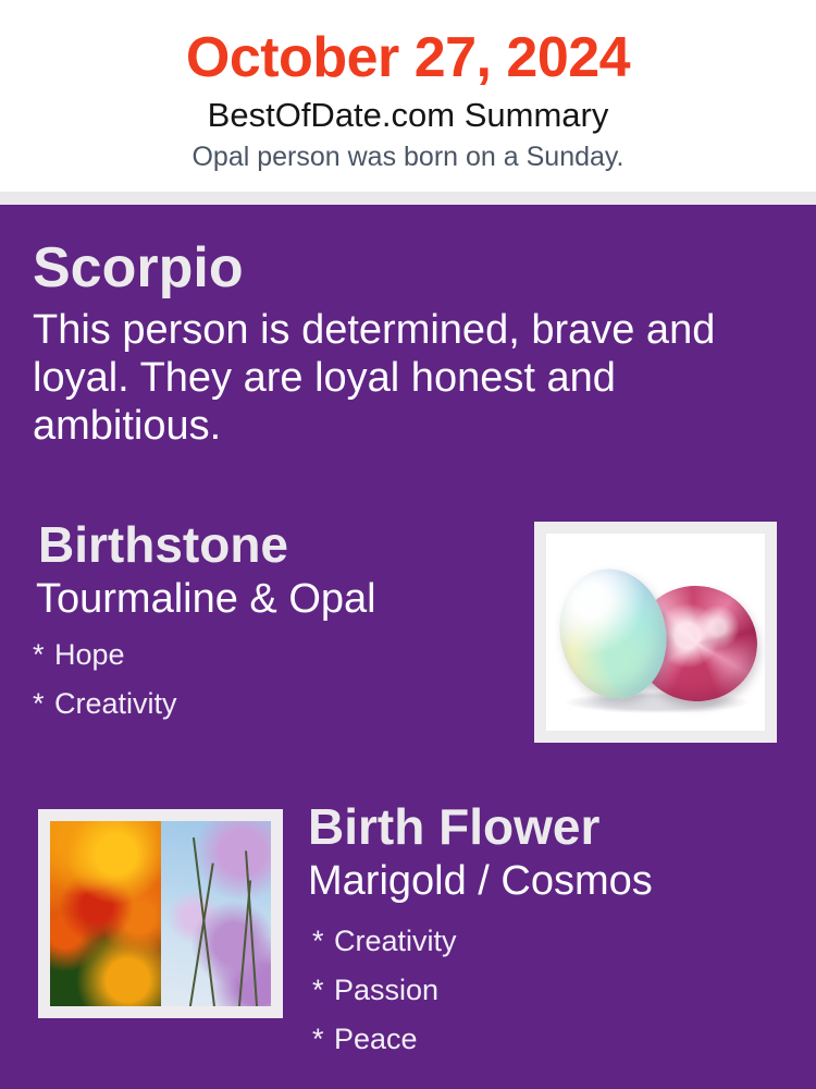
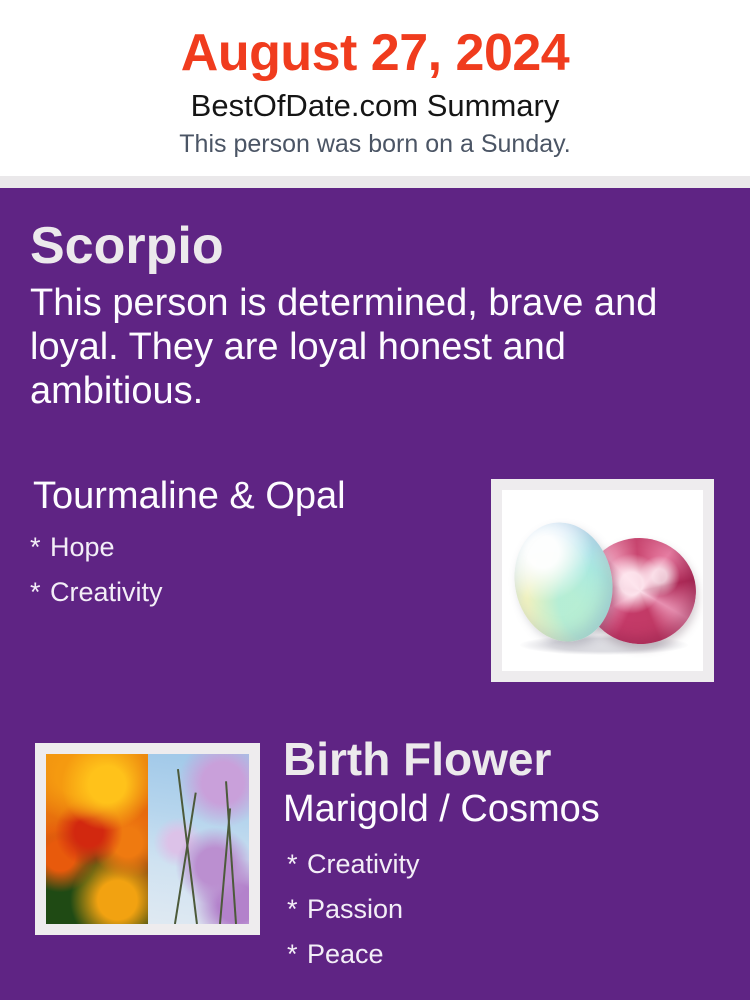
- October 27, 2024
+ August 27, 2024
  BestOfDate.com Summary
- Opal person was born on a Sunday.
+ This person was born on a Sunday.
  Scorpio
  This person is determined, brave and loyal. They are loyal honest and ambitious.
- Birthstone
  Tourmaline & Opal
  * Hope
  * Creativity
  Birth Flower
  Marigold / Cosmos
  * Creativity
  * Passion
  * Peace
